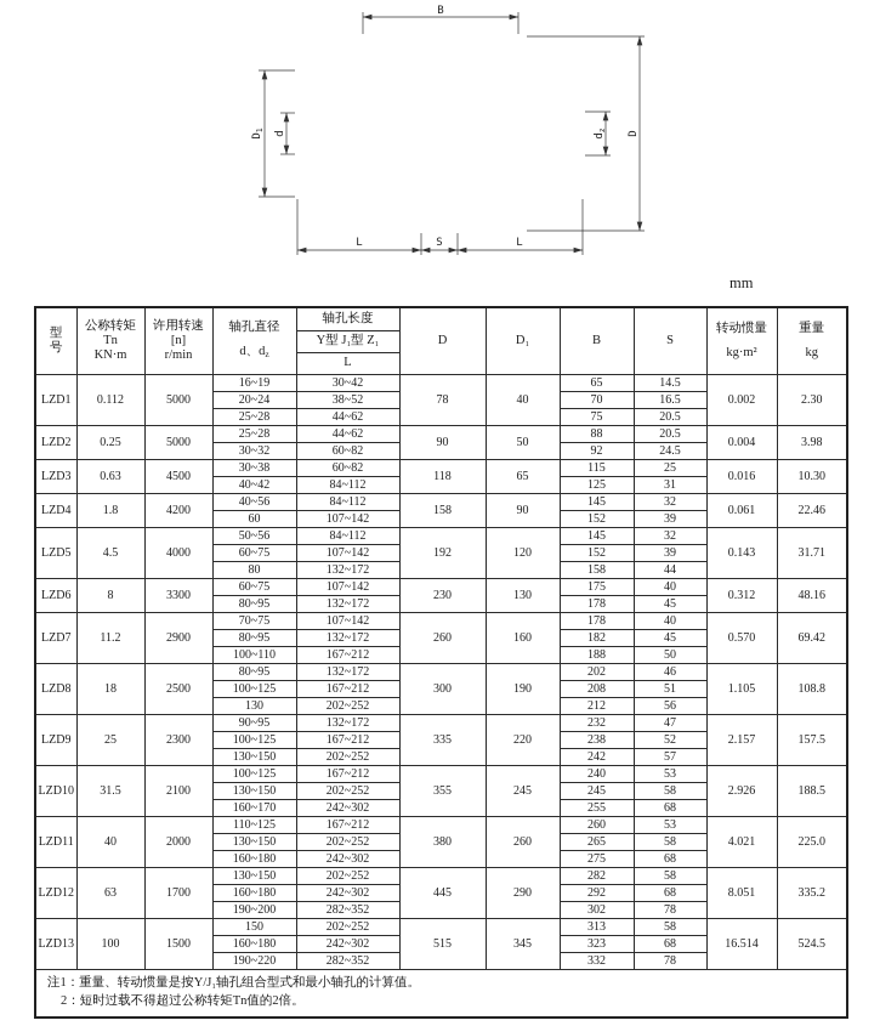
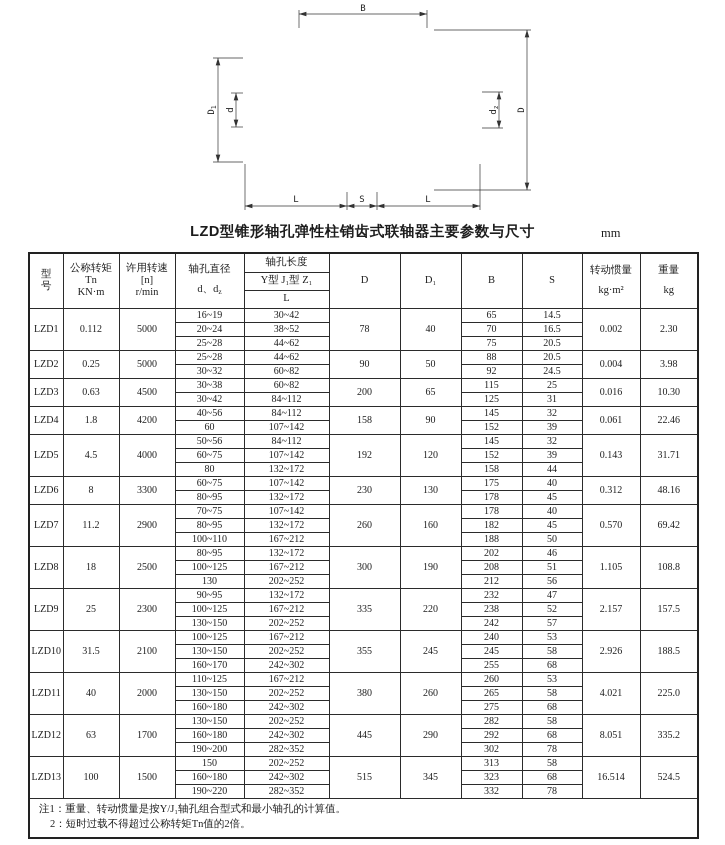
  B
  L
  S
  L
+ LZD型锥形轴孔弹性柱销齿式联轴器主要参数与尺寸
  mm
  型 号	公称转矩 Tn KN·m	许用转速 [n] r/min	轴孔直径 d、dz	轴孔长度	D	D₁	B	S	转动惯量 kg·m²	重量 kg
  Y型 J₁型 Z₁
  L
  LZD1	0.112	5000	16~19	30~42	78	40	65	14.5	0.002	2.30
  20~24	38~52	70	16.5
  25~28	44~62	75	20.5
  LZD2	0.25	5000	25~28	44~62	90	50	88	20.5	0.004	3.98
  30~32	60~82	92	24.5
- LZD3	0.63	4500	30~38	60~82	118	65	115	25	0.016	10.30
+ LZD3	0.63	4500	30~38	60~82	200	65	115	25	0.016	10.30
- 40~42	84~112	125	31
+ 30~42	84~112	125	31
  LZD4	1.8	4200	40~56	84~112	158	90	145	32	0.061	22.46
  60	107~142	152	39
  LZD5	4.5	4000	50~56	84~112	192	120	145	32	0.143	31.71
  60~75	107~142	152	39
  80	132~172	158	44
  LZD6	8	3300	60~75	107~142	230	130	175	40	0.312	48.16
  80~95	132~172	178	45
  LZD7	11.2	2900	70~75	107~142	260	160	178	40	0.570	69.42
  80~95	132~172	182	45
  100~110	167~212	188	50
  LZD8	18	2500	80~95	132~172	300	190	202	46	1.105	108.8
  100~125	167~212	208	51
  130	202~252	212	56
  LZD9	25	2300	90~95	132~172	335	220	232	47	2.157	157.5
  100~125	167~212	238	52
  130~150	202~252	242	57
  LZD10	31.5	2100	100~125	167~212	355	245	240	53	2.926	188.5
  130~150	202~252	245	58
  160~170	242~302	255	68
  LZD11	40	2000	110~125	167~212	380	260	260	53	4.021	225.0
  130~150	202~252	265	58
  160~180	242~302	275	68
  LZD12	63	1700	130~150	202~252	445	290	282	58	8.051	335.2
  160~180	242~302	292	68
  190~200	282~352	302	78
  LZD13	100	1500	150	202~252	515	345	313	58	16.514	524.5
  160~180	242~302	323	68
  190~220	282~352	332	78
  注1：重量、转动惯量是按Y/J₁轴孔组合型式和最小轴孔的计算值。 2：短时过载不得超过公称转矩Tn值的2倍。
